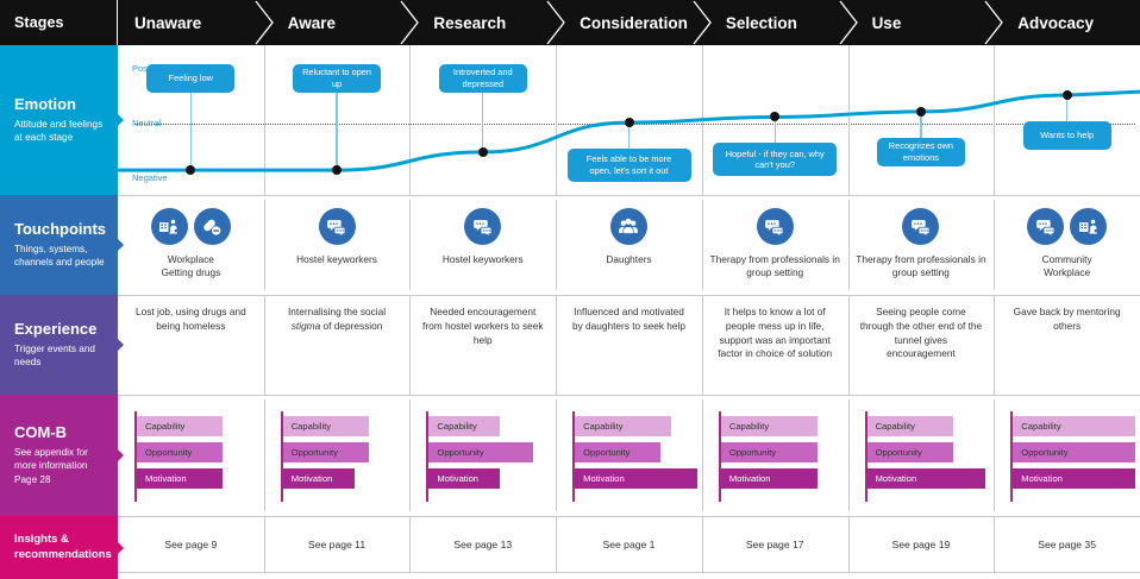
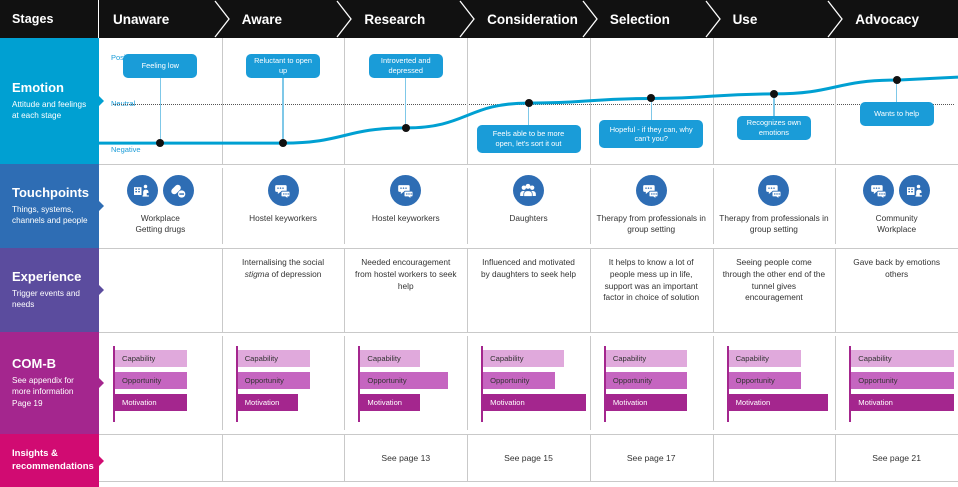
  Stages
  Unaware
  Aware
  Research
  Consideration
  Selection
  Use
  Advocacy
  Emotion
  Attitude and feelings at each stage
  Touchpoints
  Things, systems, channels and people
  Experience
  Trigger events and needs
  COM-B
- See appendix for more information Page 28
+ See appendix for more information Page 19
  Insights & recommendations
  Neutral
  Negative
  Feeling low
  Reluctant to open up
  Introverted and depressed
  Feels able to be more open, let's sort it out
  Hopeful - if they can, why can't you?
  Recognizes own emotions
  Wants to help
  Workplace
  Getting drugs
  Hostel keyworkers
  Hostel keyworkers
  Daughters
  Therapy from professionals in group setting
  Therapy from professionals in group setting
  Community
  Workplace
- Lost job, using drugs and being homeless
  Internalising the social stigma of depression
  Needed encouragement from hostel workers to seek help
  Influenced and motivated by daughters to seek help
  It helps to know a lot of people mess up in life, support was an important factor in choice of solution
  Seeing people come through the other end of the tunnel gives encouragement
- Gave back by mentoring others
+ Gave back by emotions others
  Capability
  Opportunity
  Motivation
  Capability
  Opportunity
  Motivation
  Capability
  Opportunity
  Motivation
  Capability
  Opportunity
  Motivation
  Capability
  Opportunity
  Motivation
  Capability
  Opportunity
  Motivation
  Capability
  Opportunity
  Motivation
- See page 9
- See page 11
  See page 13
- See page 1
+ See page 15
  See page 17
- See page 19
- See page 35
+ See page 21
